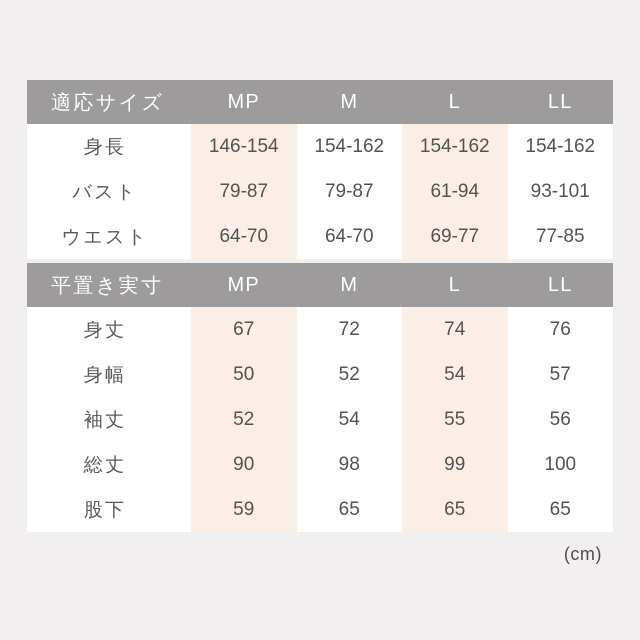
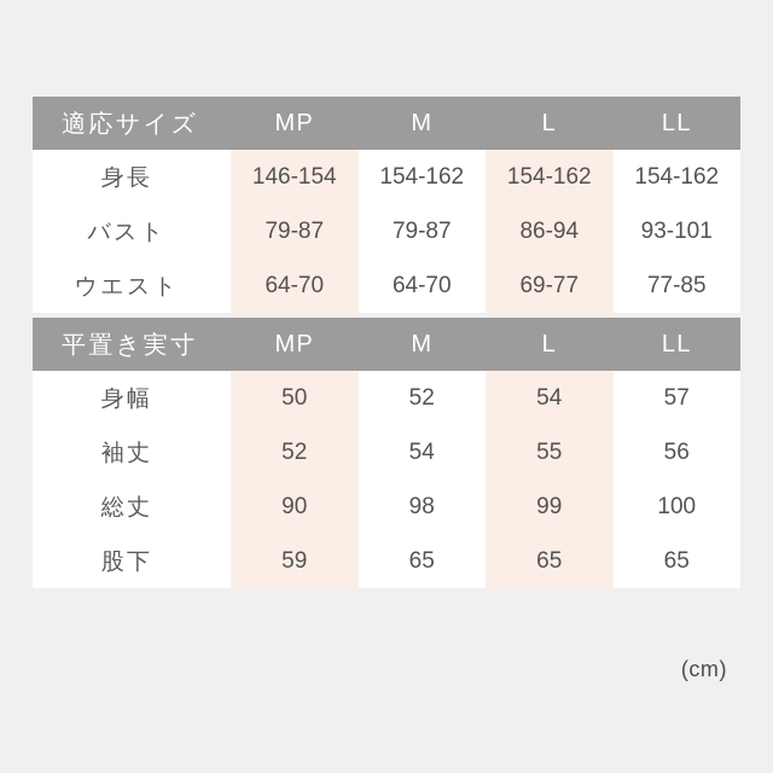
  適応サイズ	MP	M	L	LL
  身長	146-154	154-162	154-162	154-162
- バスト	79-87	79-87	61-94	93-101
+ バスト	79-87	79-87	86-94	93-101
  ウエスト	64-70	64-70	69-77	77-85
  平置き実寸	MP	M	L	LL
- 身丈	67	72	74	76
  身幅	50	52	54	57
  袖丈	52	54	55	56
  総丈	90	98	99	100
  股下	59	65	65	65
  (cm)
